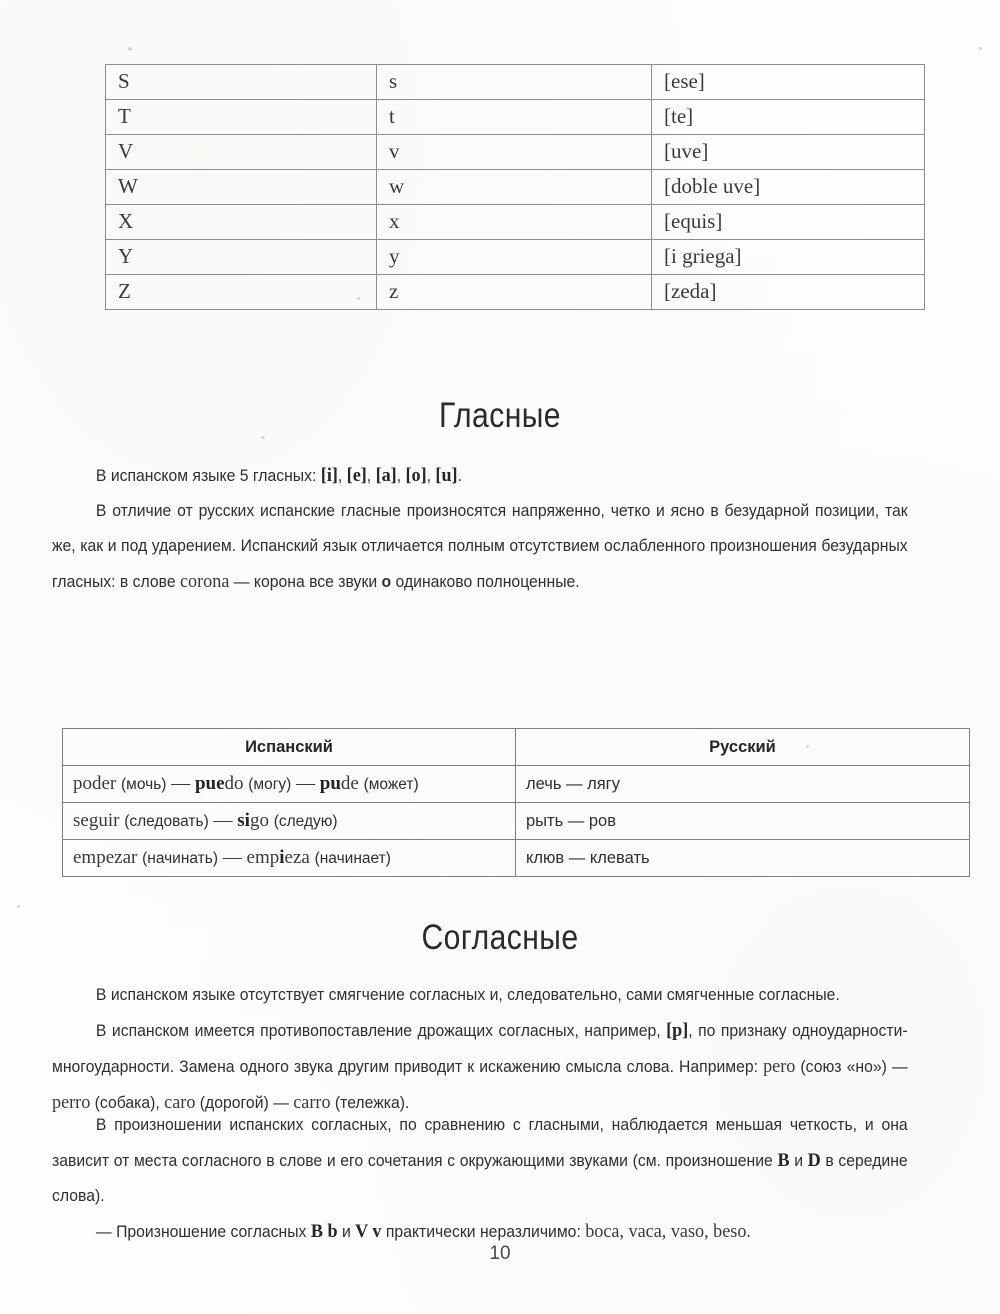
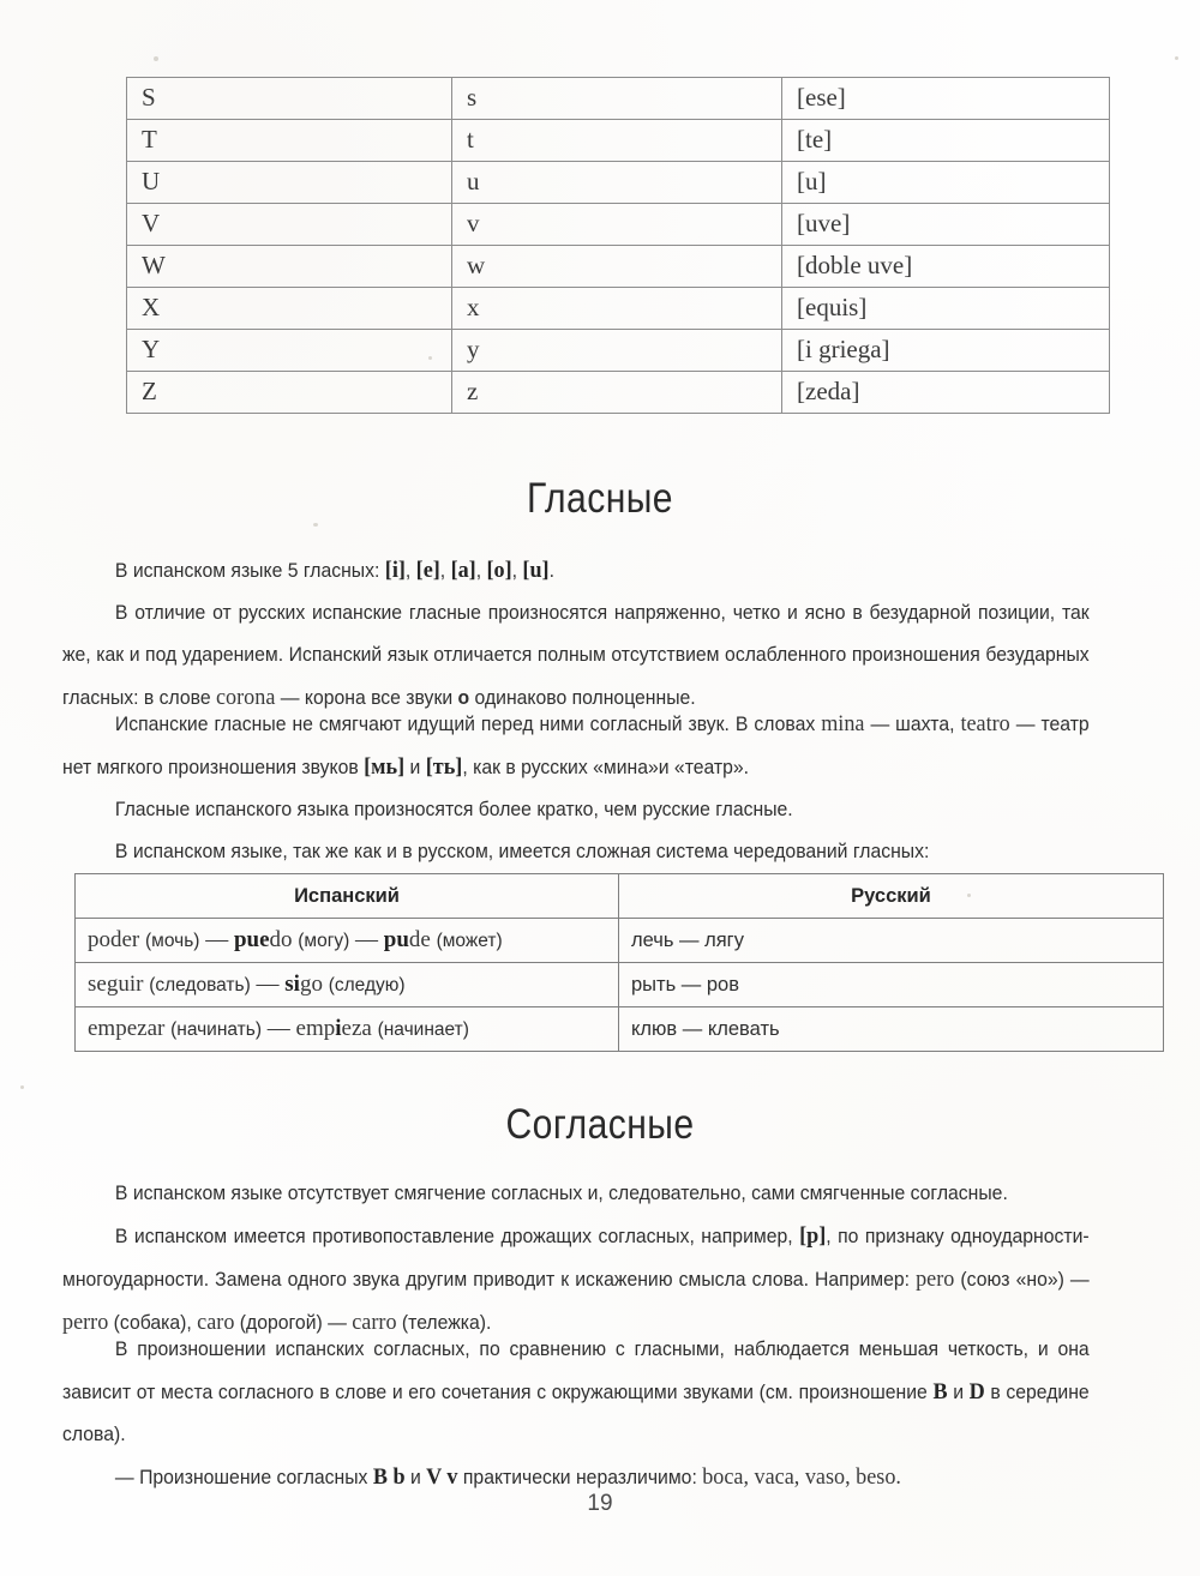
  S	s	[ese]
  T	t	[te]
+ U	u	[u]
  V	v	[uve]
  W	w	[doble uve]
  X	x	[equis]
  Y	y	[i griega]
  Z	z	[zeda]
  Гласные
  В испанском языке 5 гласных: [i], [e], [a], [o], [u].
  В отличие от русских испанские гласные произносятся напряженно, четко и ясно в безударной позиции, так же, как и под ударением. Испанский язык отличается полным отсутствием ослабленного произношения безударных гласных: в слове corona — корона все звуки о одинаково полноценные.
+ Испанские гласные не смягчают идущий перед ними согласный звук. В словах mina — шахта, teatro — театр нет мягкого произношения звуков [мь] и [ть], как в русских «мина»и «театр».
+ Гласные испанского языка произносятся более кратко, чем русские гласные.
+ В испанском языке, так же как и в русском, имеется сложная система чередований гласных:
  Испанский	Русский
  poder (мочь) — puedo (могу) — pude (может)	лечь — лягу
  seguir (следовать) — sigo (следую)	рыть — ров
  empezar (начинать) — empieza (начинает)	клюв — клевать
  Согласные
  В испанском языке отсутствует смягчение согласных и, следовательно, сами смягченные согласные.
  В испанском имеется противопоставление дрожащих согласных, например, [p], по признаку одноударности-многоударности. Замена одного звука другим приводит к искажению смысла слова. Например: pero (союз «но») — perro (собака), caro (дорогой) — carro (тележка).
  В произношении испанских согласных, по сравнению с гласными, наблюдается меньшая четкость, и она зависит от места согласного в слове и его сочетания с окружающими звуками (см. произношение B и D в середине слова).
  — Произношение согласных B b и V v практически неразличимо: boca, vaca, vaso, beso.
- 10
+ 19
